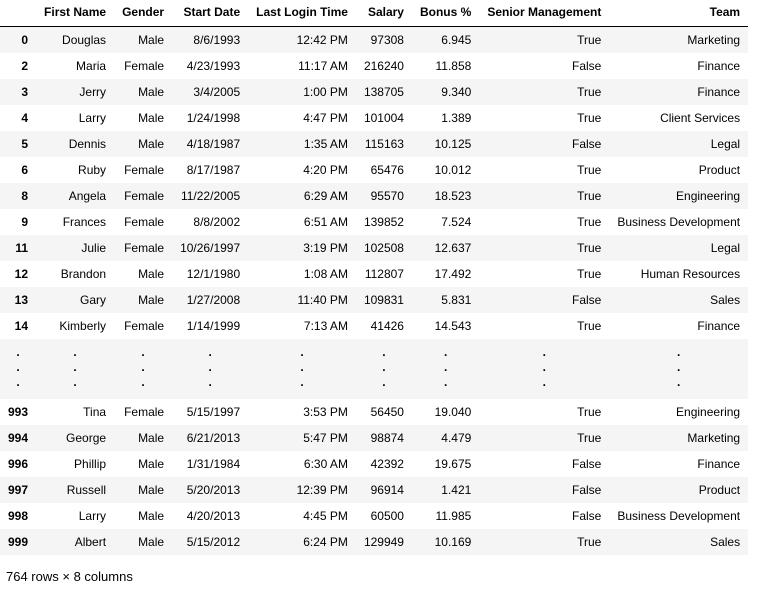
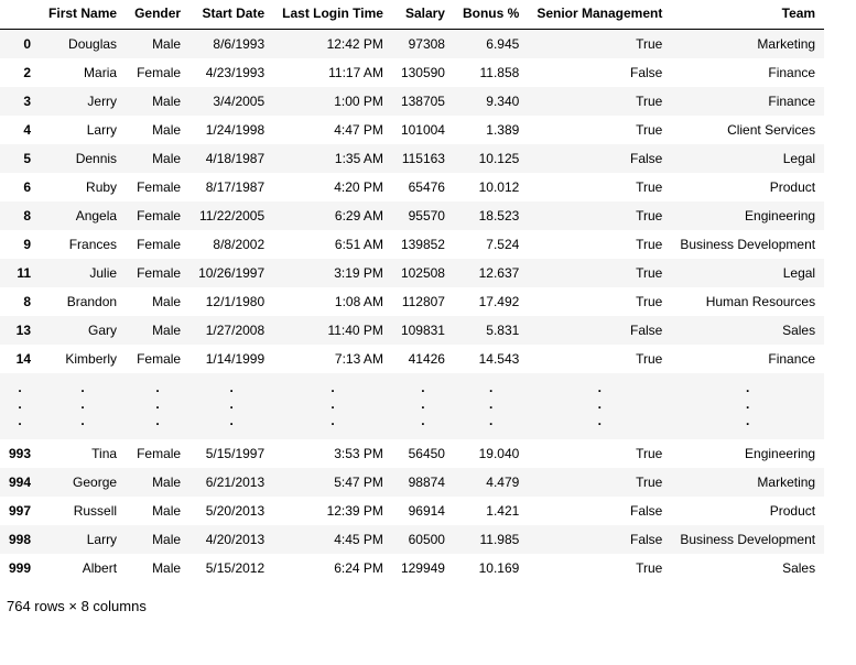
  	First Name	Gender	Start Date	Last Login Time	Salary	Bonus %	Senior Management	Team
  0	Douglas	Male	8/6/1993	12:42 PM	97308	6.945	True	Marketing
- 2	Maria	Female	4/23/1993	11:17 AM	216240	11.858	False	Finance
+ 2	Maria	Female	4/23/1993	11:17 AM	130590	11.858	False	Finance
  3	Jerry	Male	3/4/2005	1:00 PM	138705	9.340	True	Finance
  4	Larry	Male	1/24/1998	4:47 PM	101004	1.389	True	Client Services
  5	Dennis	Male	4/18/1987	1:35 AM	115163	10.125	False	Legal
  6	Ruby	Female	8/17/1987	4:20 PM	65476	10.012	True	Product
  8	Angela	Female	11/22/2005	6:29 AM	95570	18.523	True	Engineering
  9	Frances	Female	8/8/2002	6:51 AM	139852	7.524	True	Business Development
  11	Julie	Female	10/26/1997	3:19 PM	102508	12.637	True	Legal
- 12	Brandon	Male	12/1/1980	1:08 AM	112807	17.492	True	Human Resources
+ 8	Brandon	Male	12/1/1980	1:08 AM	112807	17.492	True	Human Resources
  13	Gary	Male	1/27/2008	11:40 PM	109831	5.831	False	Sales
  14	Kimberly	Female	1/14/1999	7:13 AM	41426	14.543	True	Finance
  993	Tina	Female	5/15/1997	3:53 PM	56450	19.040	True	Engineering
  994	George	Male	6/21/2013	5:47 PM	98874	4.479	True	Marketing
- 996	Phillip	Male	1/31/1984	6:30 AM	42392	19.675	False	Finance
  997	Russell	Male	5/20/2013	12:39 PM	96914	1.421	False	Product
  998	Larry	Male	4/20/2013	4:45 PM	60500	11.985	False	Business Development
  999	Albert	Male	5/15/2012	6:24 PM	129949	10.169	True	Sales
  764 rows × 8 columns
